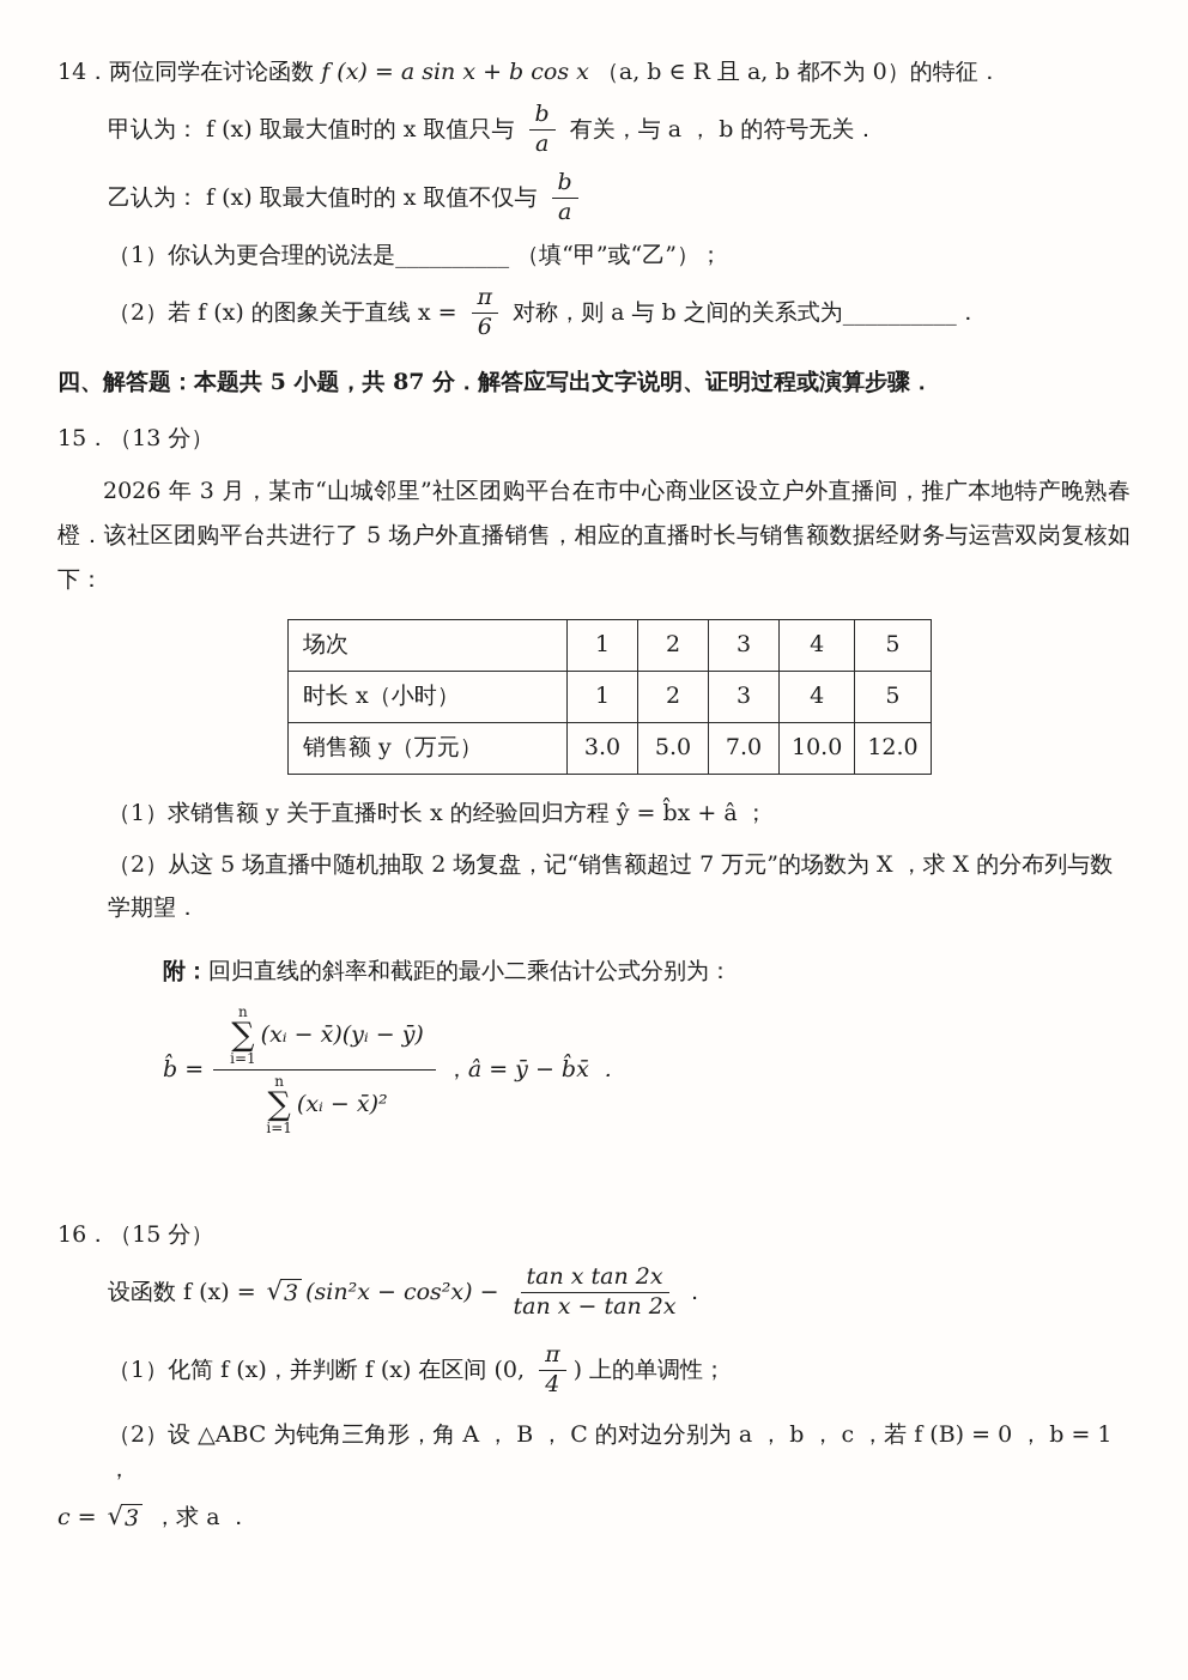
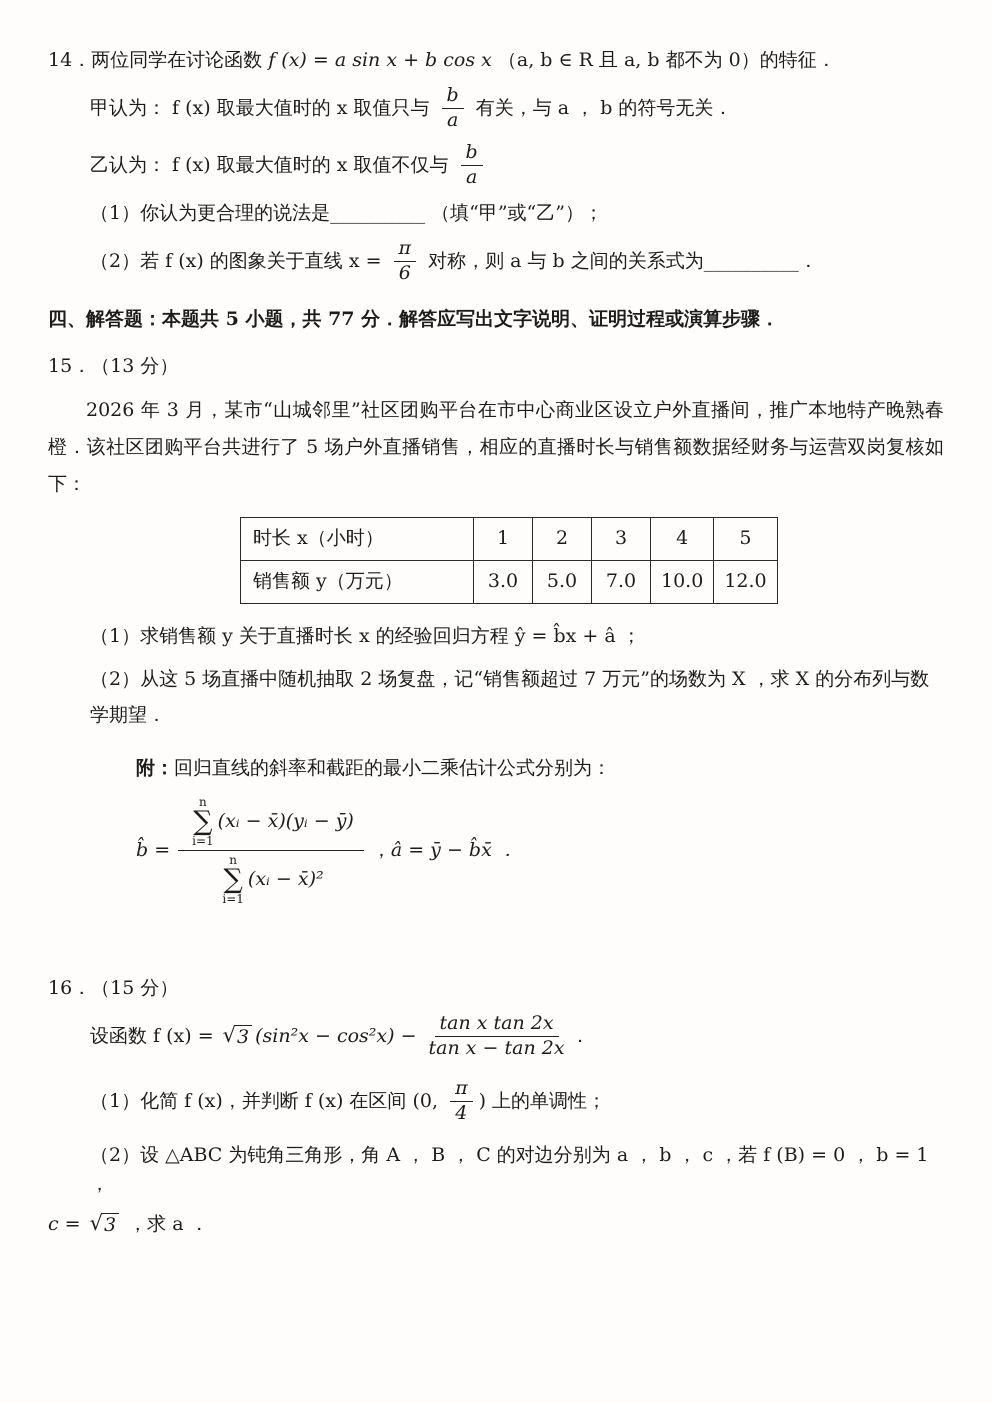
  14．两位同学在讨论函数 f (x) = a sin x + b cos x （a, b ∈ R 且 a, b 都不为 0）的特征．
  甲认为： f (x) 取最大值时的 x 取值只与
  b
  a
  有关，与 a ， b 的符号无关．
  乙认为： f (x) 取最大值时的 x 取值不仅与
  b
  a
  （1）你认为更合理的说法是__________ （填“甲”或“乙”）；
  （2）若 f (x) 的图象关于直线 x =
  π
  6
  对称，则 a 与 b 之间的关系式为__________．
- 四、解答题：本题共 5 小题，共 87 分．解答应写出文字说明、证明过程或演算步骤．
+ 四、解答题：本题共 5 小题，共 77 分．解答应写出文字说明、证明过程或演算步骤．
  15．（13 分）
  2026 年 3 月，某市“山城邻里”社区团购平台在市中心商业区设立户外直播间，推广本地特产晚熟春橙．该社区团购平台共进行了 5 场户外直播销售，相应的直播时长与销售额数据经财务与运营双岗复核如下：
- 场次	1	2	3	4	5
  时长 x（小时）	1	2	3	4	5
  销售额 y（万元）	3.0	5.0	7.0	10.0	12.0
  （1）求销售额 y 关于直播时长 x 的经验回归方程 ŷ = b̂x + â ；
  （2）从这 5 场直播中随机抽取 2 场复盘，记“销售额超过 7 万元”的场数为 X ，求 X 的分布列与数学期望．
  附：回归直线的斜率和截距的最小二乘估计公式分别为：
  b̂ =
  n
  ∑
  i=1
  (xᵢ − x̄)(yᵢ − ȳ)
  n
  ∑
  i=1
  (xᵢ − x̄)²
  ，
  â = ȳ − b̂x̄ ．
  16．（15 分）
  设函数 f (x) =
  √
  3
  (sin²x − cos²x) −
  tan x tan 2x
  tan x − tan 2x
  ．
  （1）化简 f (x)，并判断 f (x) 在区间 (0,
  π
  4
  ) 上的单调性；
  （2）设 △ABC 为钝角三角形，角 A ， B ， C 的对边分别为 a ， b ， c ，若 f (B) = 0 ， b = 1 ，
  c =
  √
  3
  ，求 a ．
